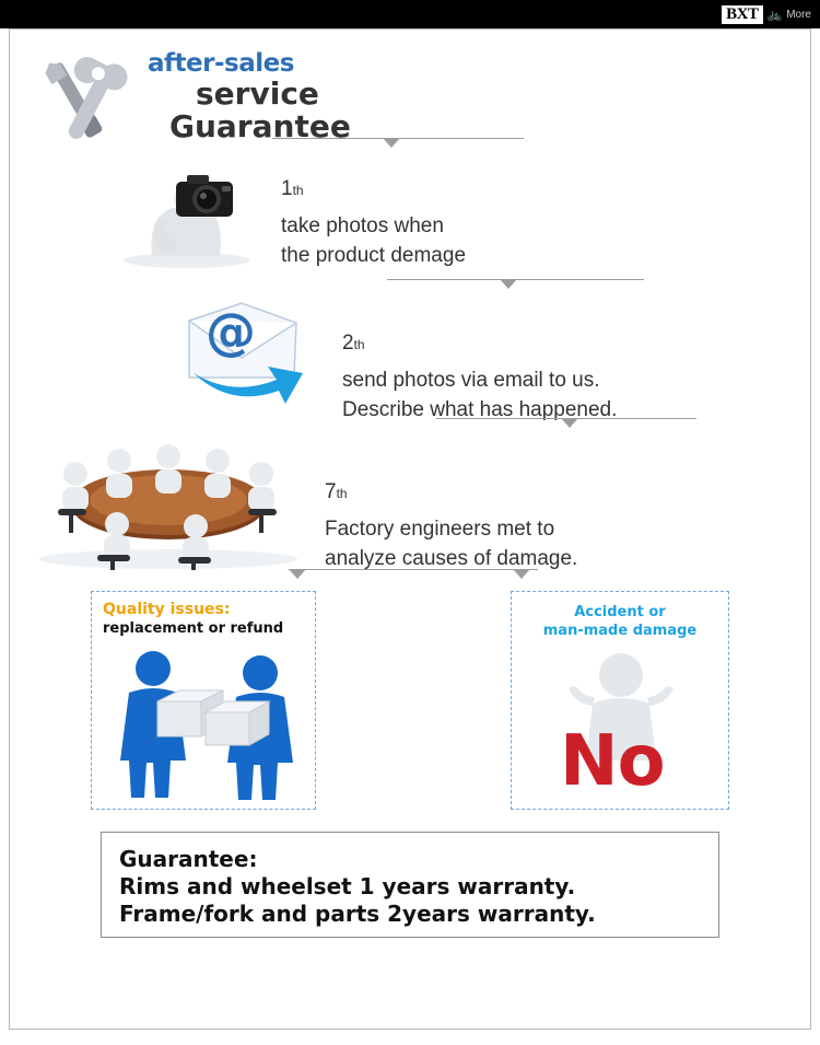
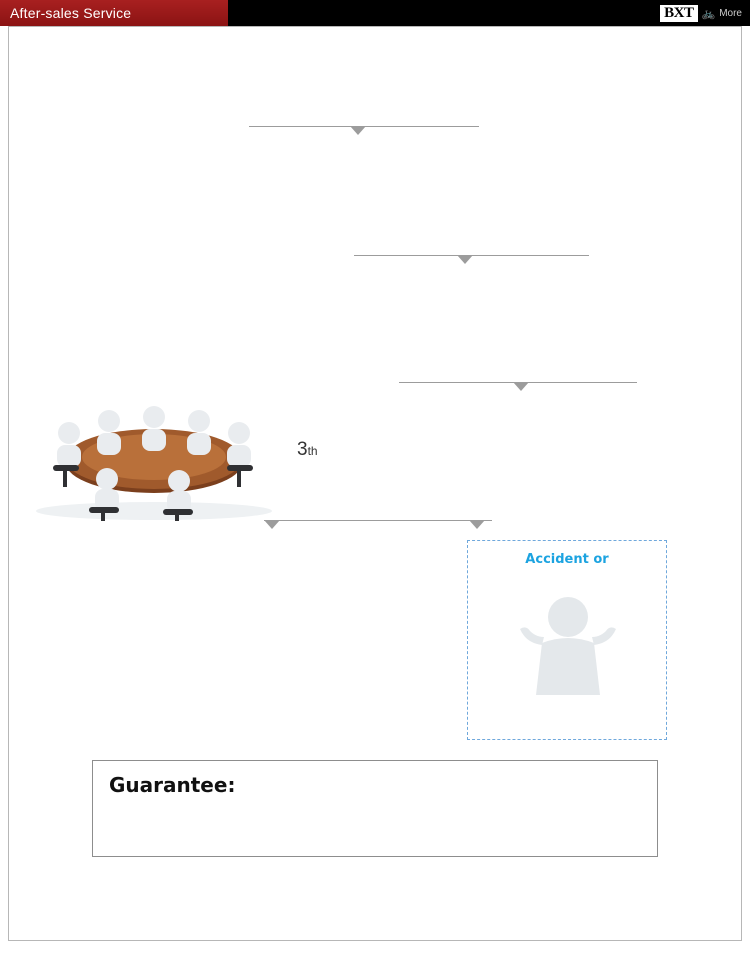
+ After-sales Service
  BXT
  🚲
  More
- after-sales
- service
- Guarantee
- 1th
- take photos when
- the product demage
- @
- 2th
- send photos via email to us.
- Describe what has happened.
- 7th
+ 3th
- Factory engineers met to
- analyze causes of damage.
- Quality issues:
- replacement or refund
  Accident or
- man-made damage
- No
  Guarantee:
- Rims and wheelset 1 years warranty.
- Frame/fork and parts 2years warranty.
